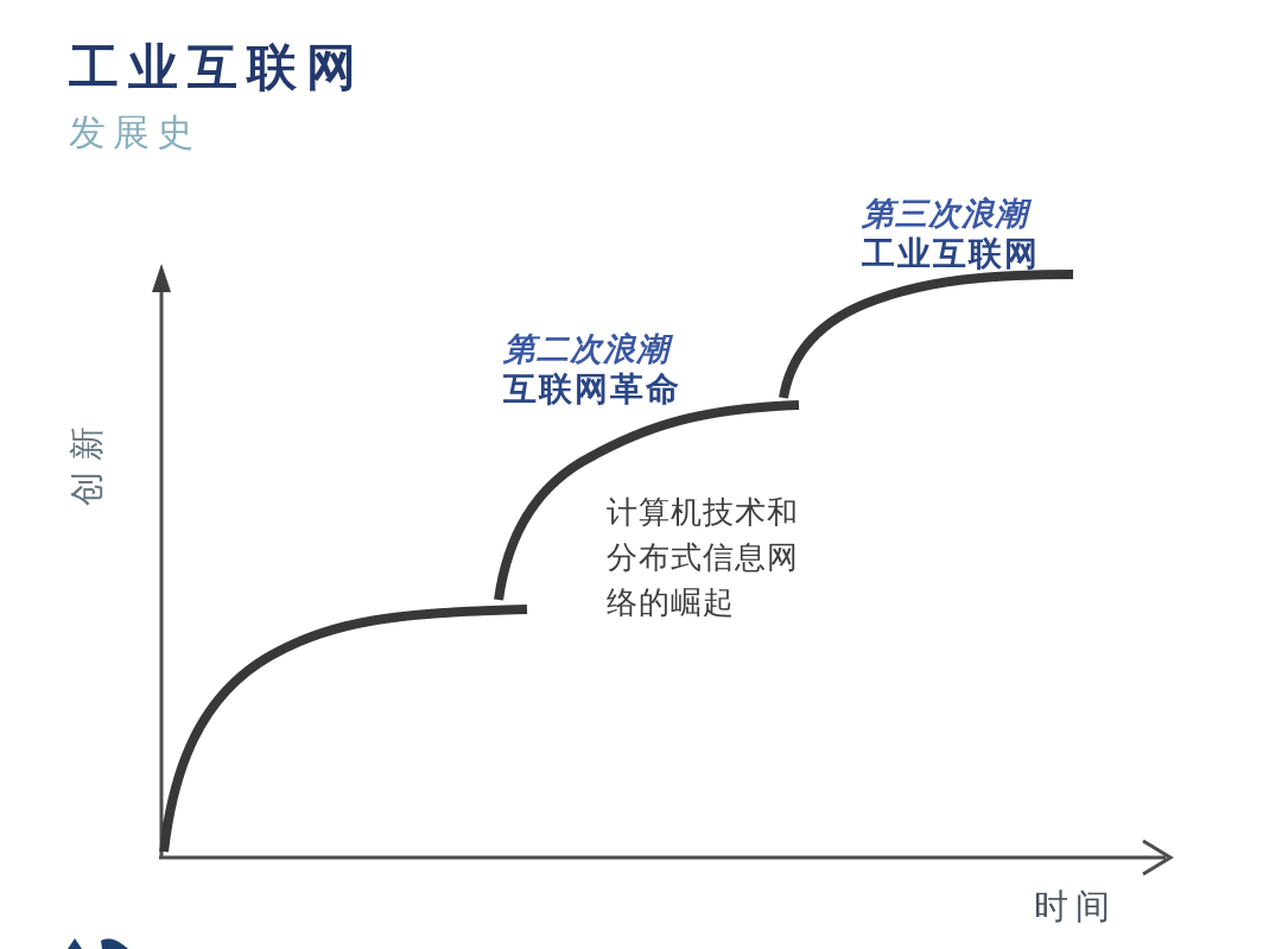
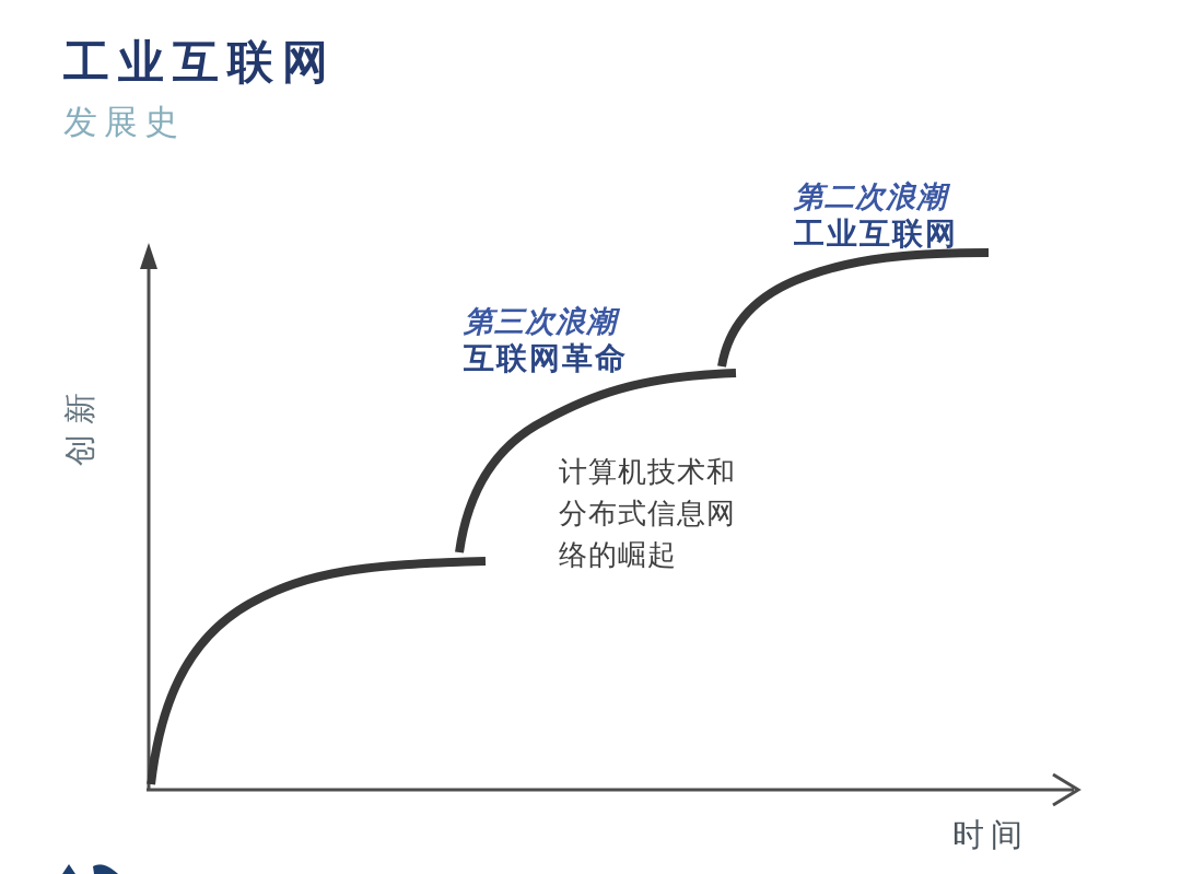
  工业互联网
  发展史
  时间
- 第二次浪潮
+ 第三次浪潮
  互联网革命
  计算机技术和
  分布式信息网
  络的崛起
- 第三次浪潮
+ 第二次浪潮
  工业互联网
